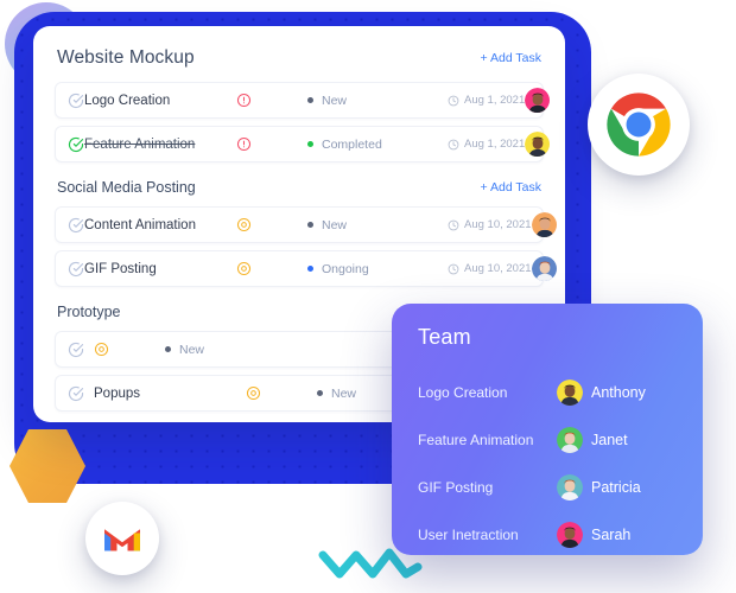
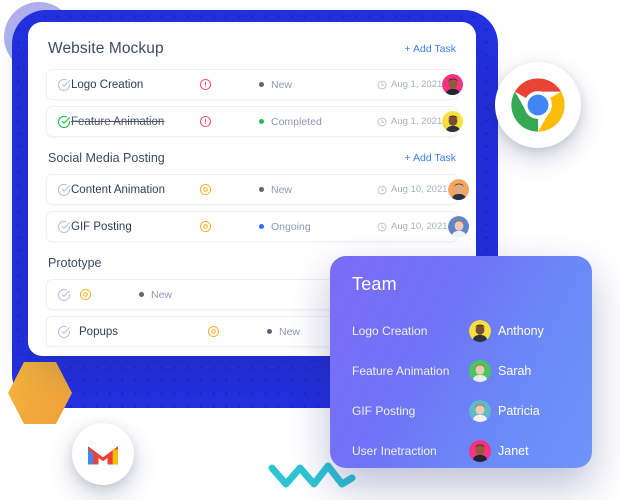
  Website Mockup
  + Add Task
  Logo Creation
  New
  Aug 1, 2021
  Feature Animation
  Completed
  Aug 1, 2021
  Social Media Posting
  + Add Task
  Content Animation
  New
  Aug 10, 2021
  GIF Posting
  Ongoing
  Aug 10, 2021
  Prototype
  New
  Popups
  New
  Team
  Logo Creation
  Anthony
  Feature Animation
- Janet
+ Sarah
  GIF Posting
  Patricia
  User Inetraction
- Sarah
+ Janet
